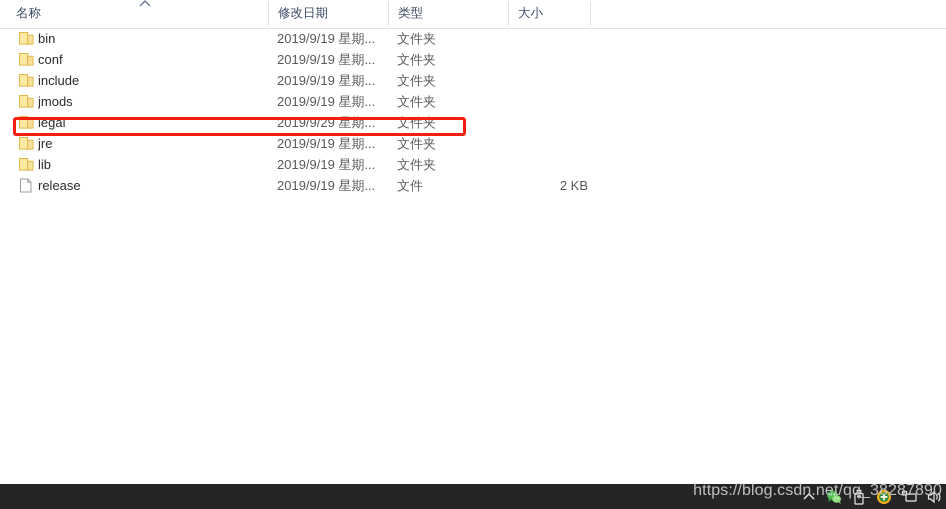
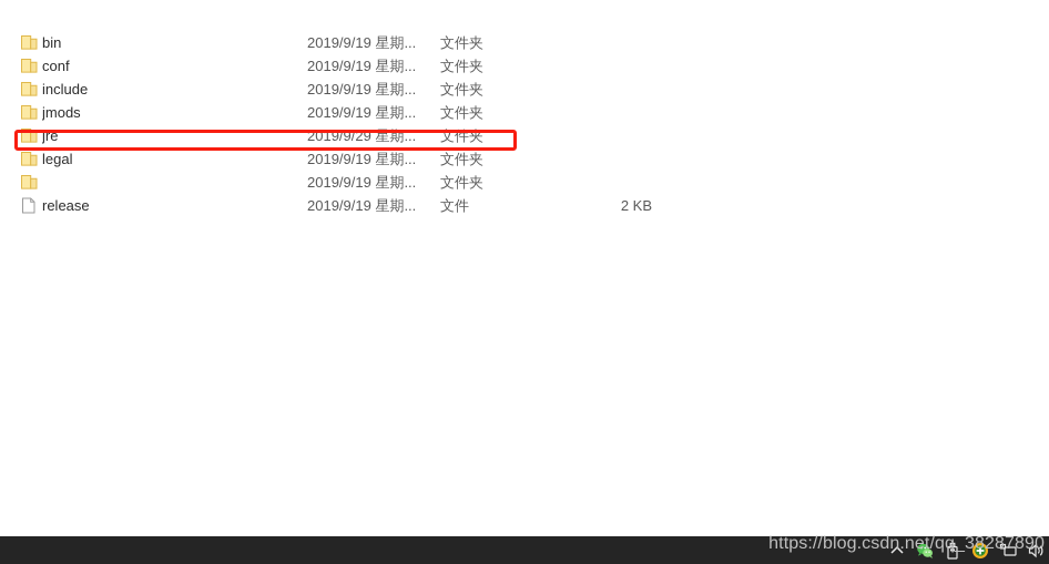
- 名称
- 修改日期
- 类型
- 大小
  bin
  2019/9/19 星期...
  文件夹
  conf
  2019/9/19 星期...
  文件夹
  include
  2019/9/19 星期...
  文件夹
  jmods
  2019/9/19 星期...
  文件夹
- legal
+ jre
  2019/9/29 星期...
  文件夹
- jre
+ legal
  2019/9/19 星期...
  文件夹
- lib
  2019/9/19 星期...
  文件夹
  release
  2019/9/19 星期...
  文件
  2 KB
  https://blog.csdn.net/qq_38287890
